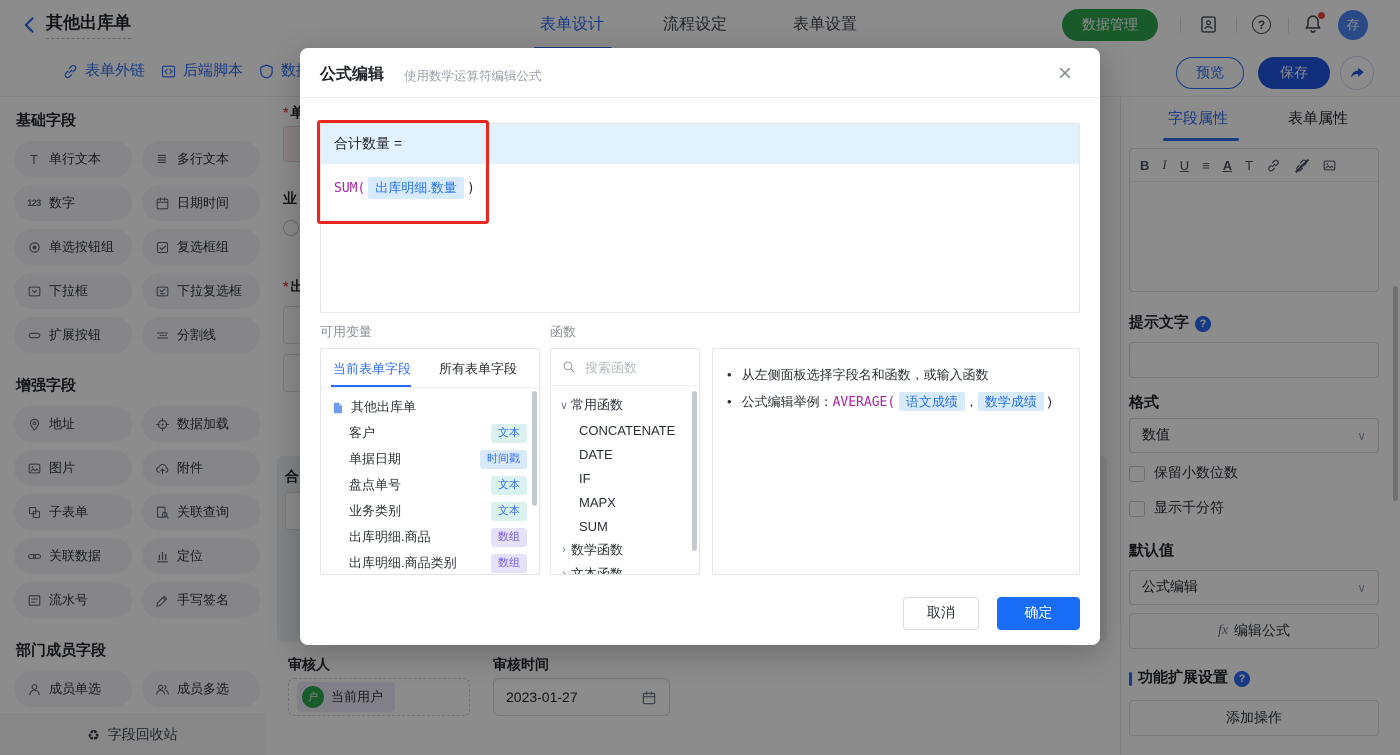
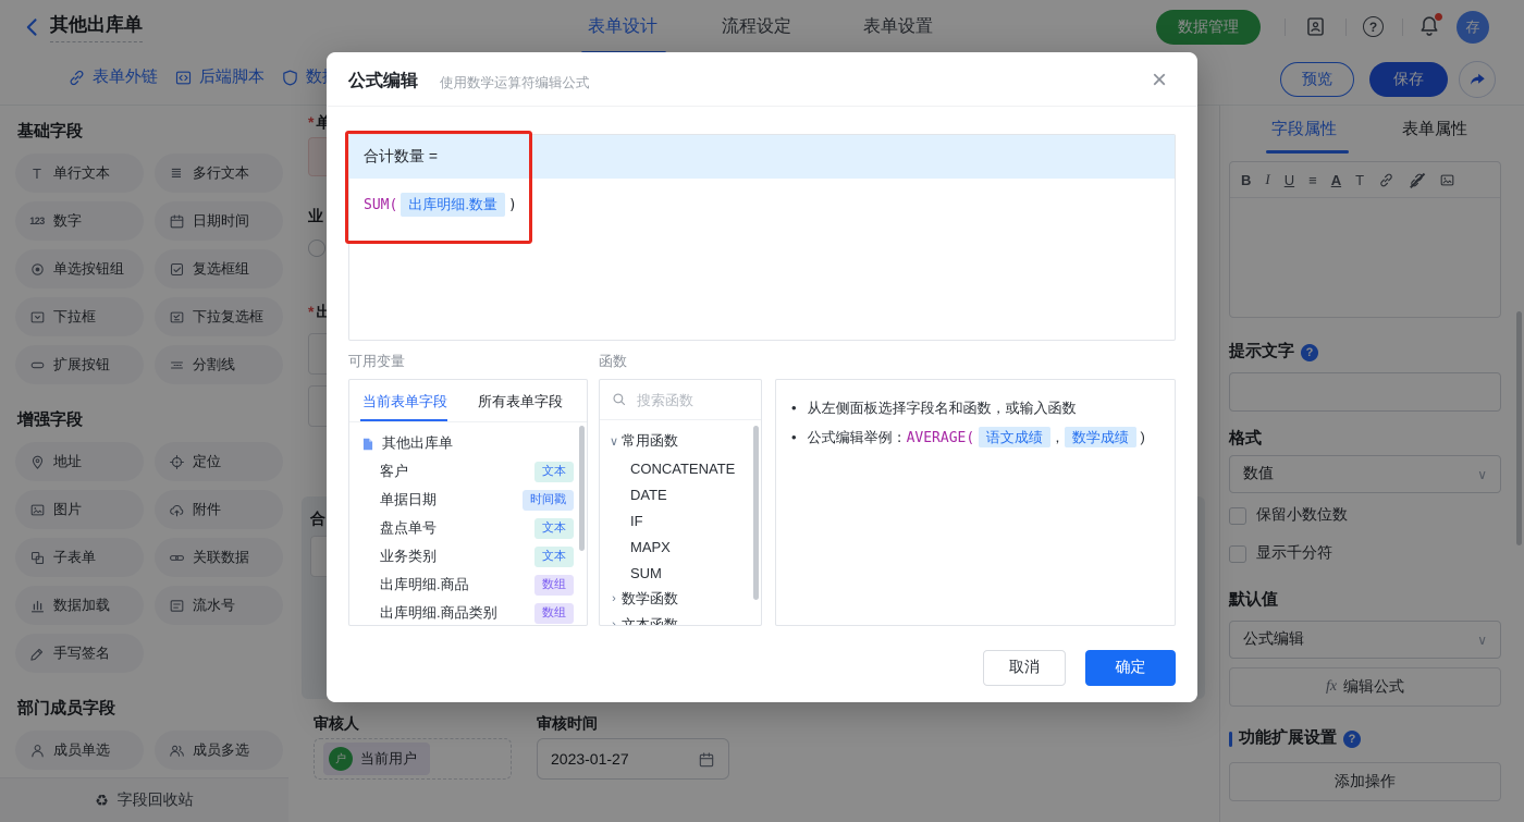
  其他出库单
  表单设计
  流程设定
  表单设置
  数据管理
  ?
  存
  表单外链
  后端脚本
  预览
  保存
  基础字段
  T
  单行文本
  ≣
  多行文本
  123
  数字
  日期时间
  单选按钮组
  复选框组
  下拉框
  下拉复选框
  扩展按钮
  分割线
  增强字段
  地址
- 数据加载
+ 定位
  图片
  附件
  子表单
- 关联查询
  关联数据
- 定位
+ 数据加载
  流水号
  手写签名
  部门成员字段
  成员单选
  成员多选
  ♻
  字段回收站
  * 单
  业
  * 出
  合
  审核人
  户
  当前用户
  审核时间
  2023-01-27
  字段属性
  表单属性
  B
  I
  U
  ≡
  A
  T
  提示文字
  ?
  格式
  数值
  ∨
  保留小数位数
  显示千分符
  默认值
  公式编辑
  ∨
  fx
  编辑公式
  功能扩展设置
  ?
  添加操作
  公式编辑
  使用数学运算符编辑公式
  ×
  合计数量 =
  SUM(
  出库明细.数量
  )
  可用变量
  函数
  当前表单字段
  所有表单字段
  其他出库单
  客户
  文本
  单据日期
  时间戳
  盘点单号
  文本
  业务类别
  文本
  出库明细.商品
  数组
  出库明细.商品类别
  数组
  搜索函数
  ∨
  常用函数
  CONCATENATE
  DATE
  IF
  MAPX
  SUM
  ›
  数学函数
  文本函数
  • 从左侧面板选择字段名和函数，或输入函数
  • 公式编辑举例：AVERAGE( 语文成绩 ， 数学成绩 )
  取消
  确定
